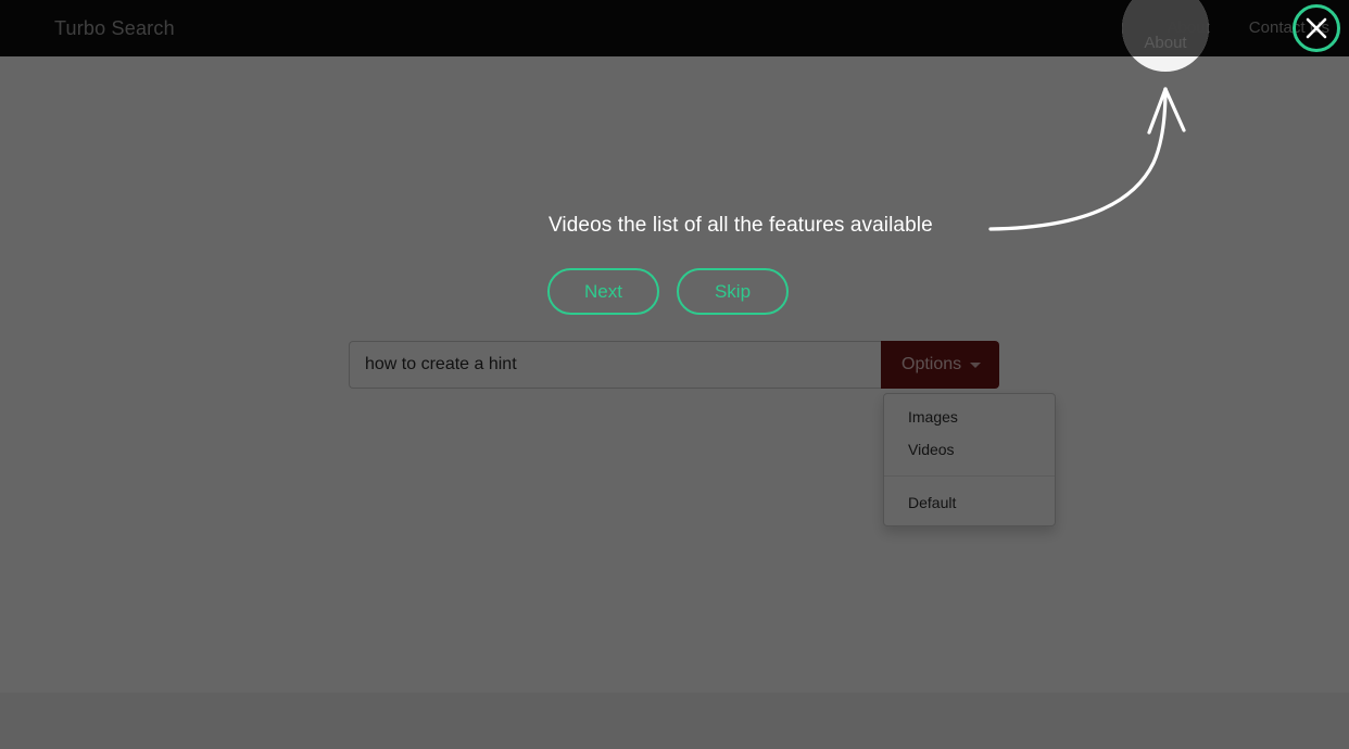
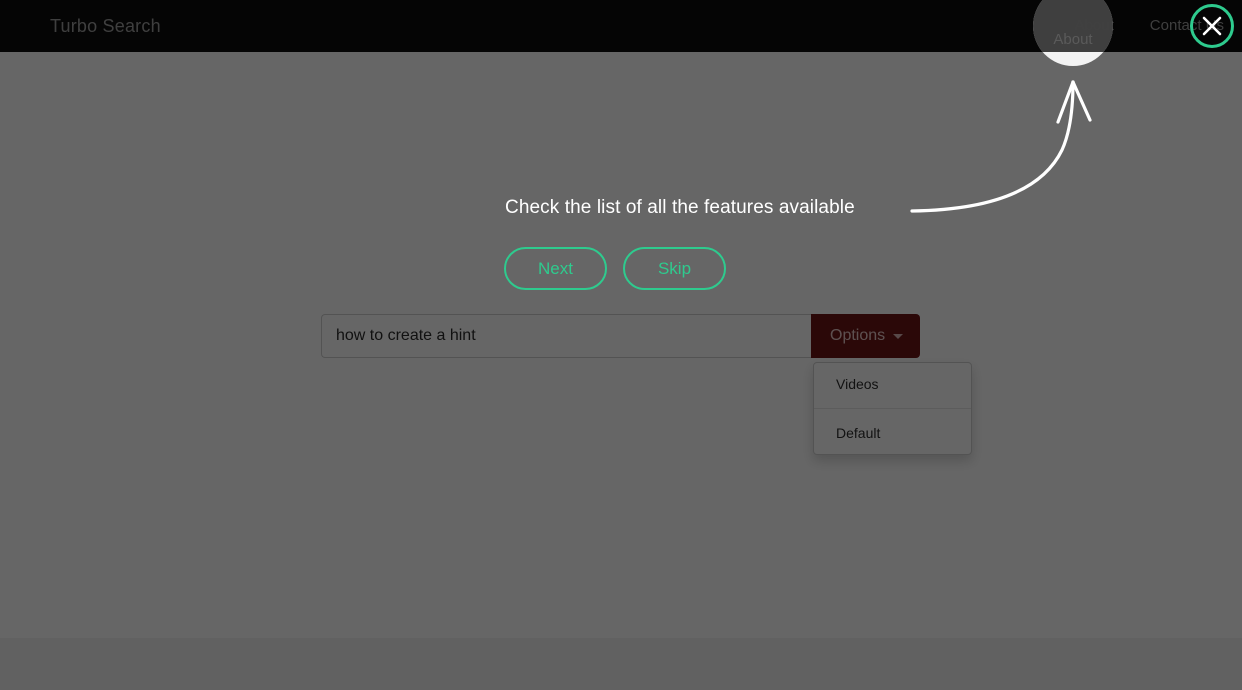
  Turbo Search
  Contacts
  how to create a hint
  Options
- Images
  Videos
  Default
  About
- Videos the list of all the features available
+ Check the list of all the features available
  Next
  Skip
